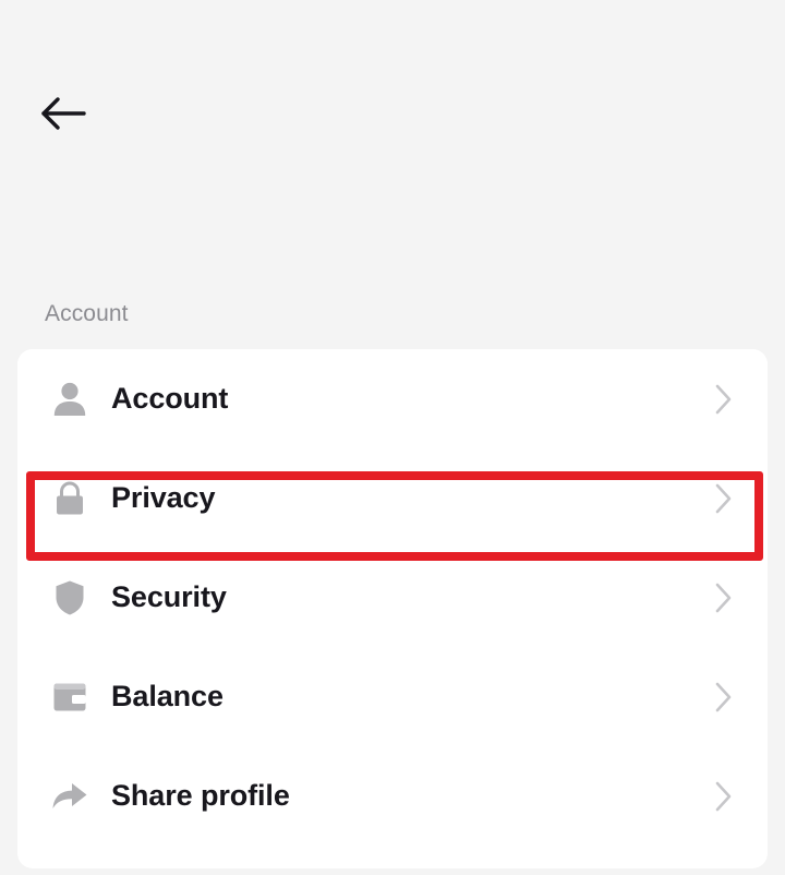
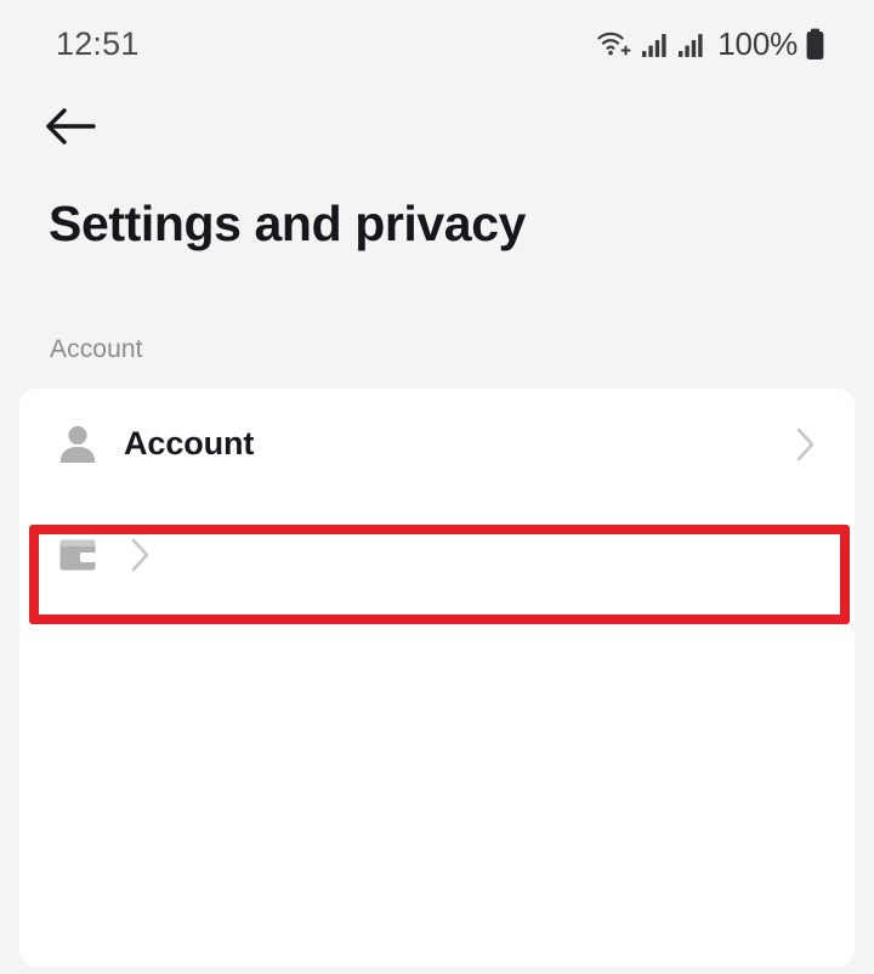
+ 12:51
+ 100%
+ Settings and privacy
  Account
  Account
- Privacy
- Security
- Balance
- Share profile
